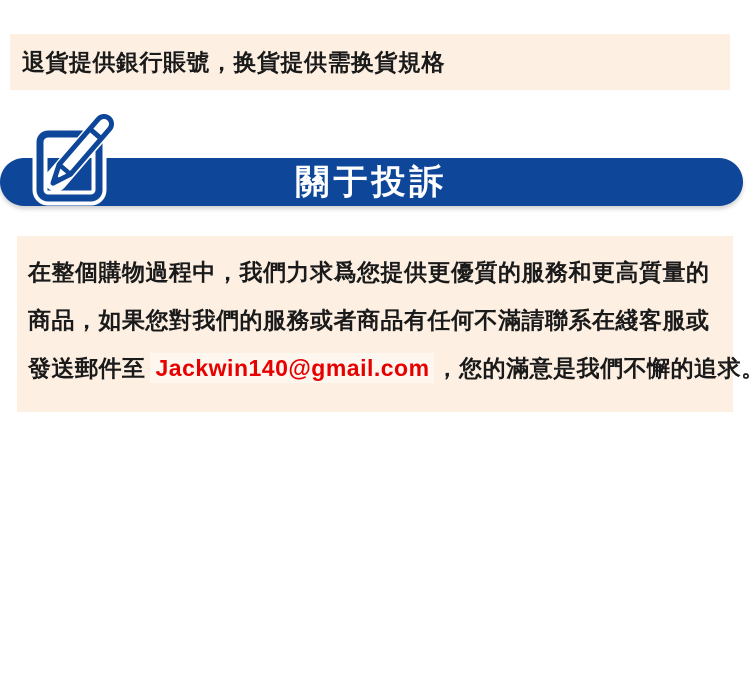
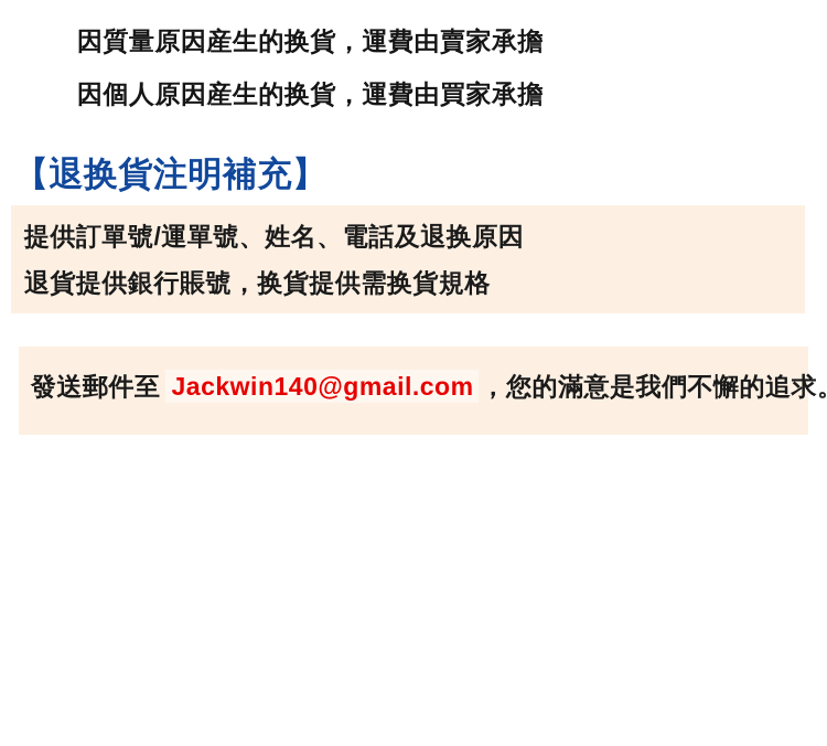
+ 因質量原因産生的换貨，運費由賣家承擔
+ 因個人原因産生的换貨，運費由買家承擔
+ 【退换貨注明補充】
+ 提供訂單號/運單號、姓名、電話及退换原因
  退貨提供銀行賬號，换貨提供需换貨規格
- 關于投訴
- 在整個購物過程中，我們力求爲您提供更優質的服務和更高質量的
- 商品，如果您對我們的服務或者商品有任何不滿請聯系在綫客服或
  發送郵件至 Jackwin140@gmail.com ，您的滿意是我們不懈的追求
